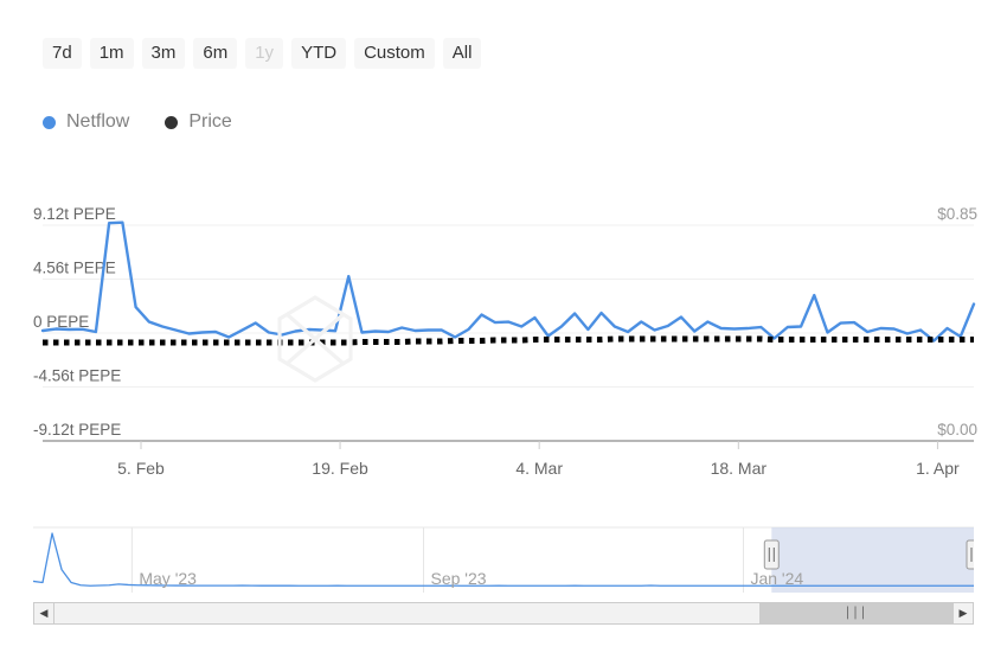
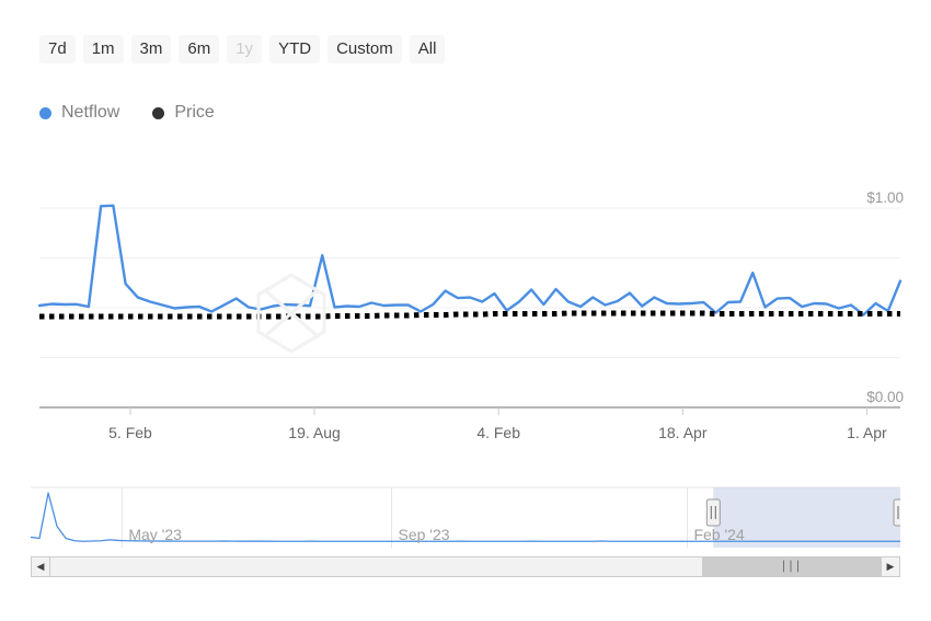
  7d
  1m
  3m
  6m
  1y
  YTD
  Custom
  All
  Netflow
  Price
- 9.12t PEPE
- 4.56t PEPE
- 0 PEPE
- -4.56t PEPE
- -9.12t PEPE
- $0.85
+ $1.00
  $0.00
  5. Feb
- 19. Feb
+ 19. Aug
- 4. Mar
+ 4. Feb
- 18. Mar
+ 18. Apr
  1. Apr
  May '23
  Sep '23
- Jan '24
+ Feb '24
  ◀
  ∣∣∣
  ▶
